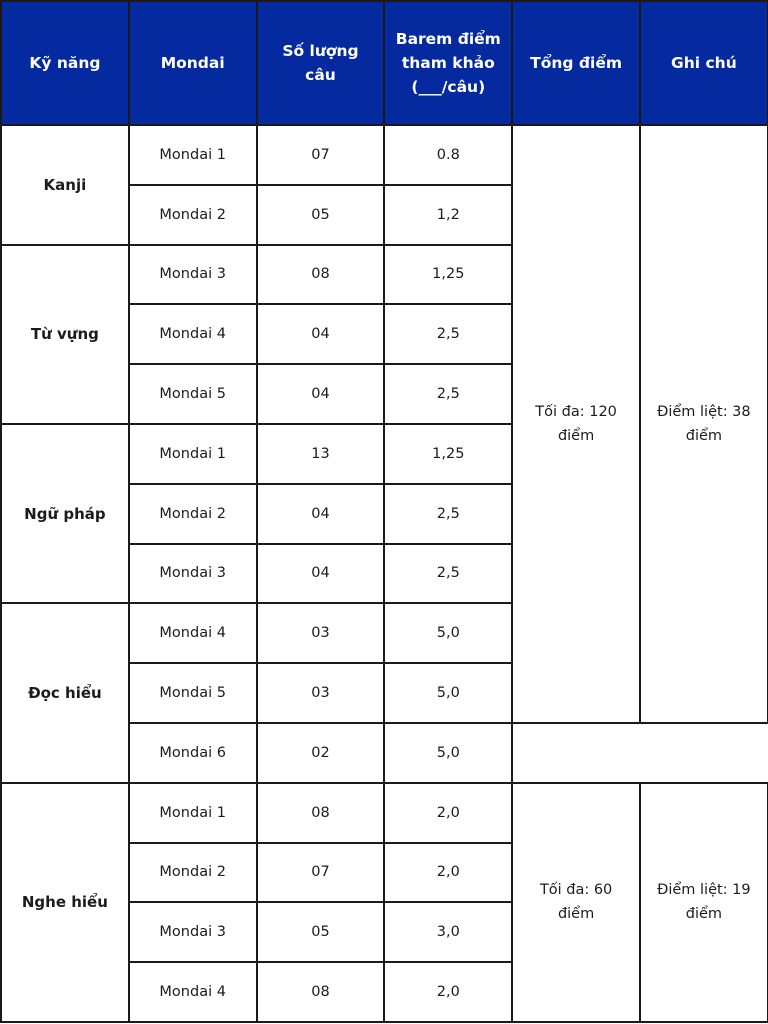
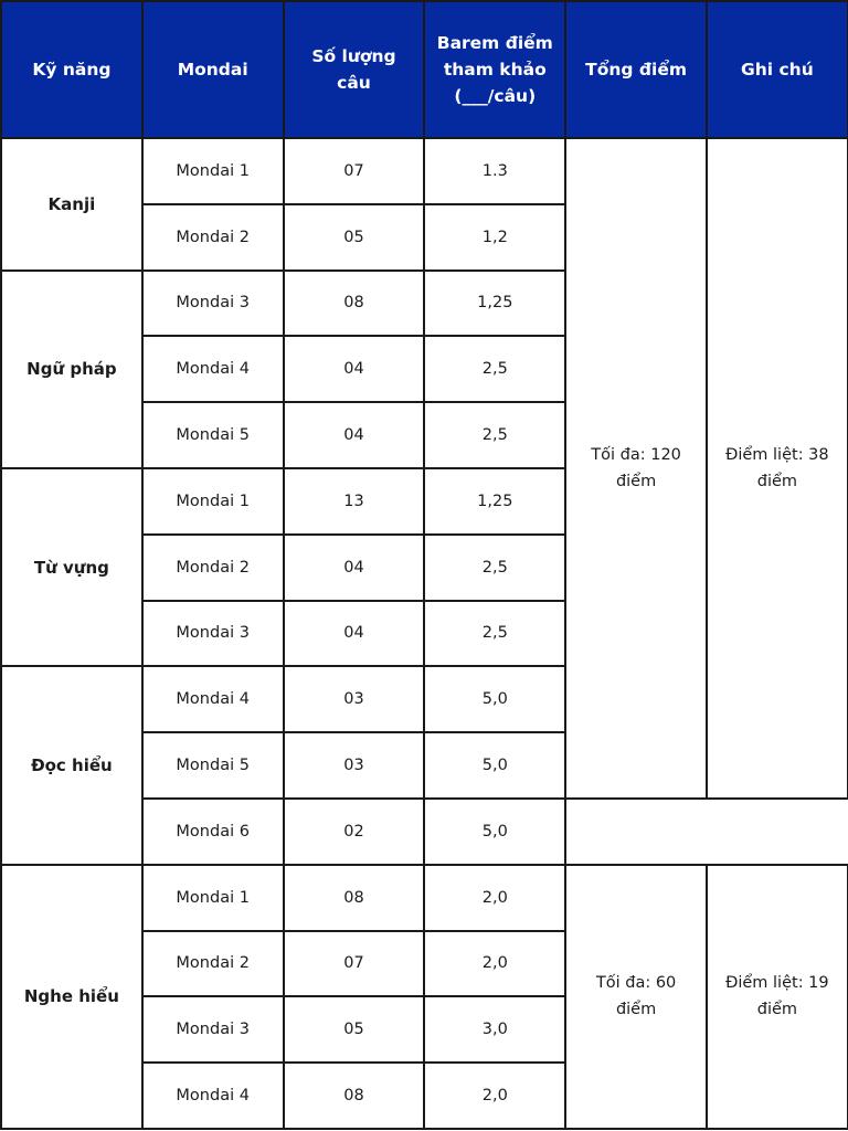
  Kỹ năng	Mondai	Số lượng câu	Barem điểm tham khảo (___/câu)	Tổng điểm	Ghi chú
- Kanji	Mondai 1	07	0.8	Tối đa: 120 điểm	Điểm liệt: 38 điểm
+ Kanji	Mondai 1	07	1.3	Tối đa: 120 điểm	Điểm liệt: 38 điểm
  Mondai 2	05	1,2
- Từ vựng	Mondai 3	08	1,25
+ Ngữ pháp	Mondai 3	08	1,25
  Mondai 4	04	2,5
  Mondai 5	04	2,5
- Ngữ pháp	Mondai 1	13	1,25
+ Từ vựng	Mondai 1	13	1,25
  Mondai 2	04	2,5
  Mondai 3	04	2,5
  Đọc hiểu	Mondai 4	03	5,0
  Mondai 5	03	5,0
  Mondai 6	02	5,0
  Nghe hiểu	Mondai 1	08	2,0	Tối đa: 60 điểm	Điểm liệt: 19 điểm
  Mondai 2	07	2,0
  Mondai 3	05	3,0
  Mondai 4	08	2,0
